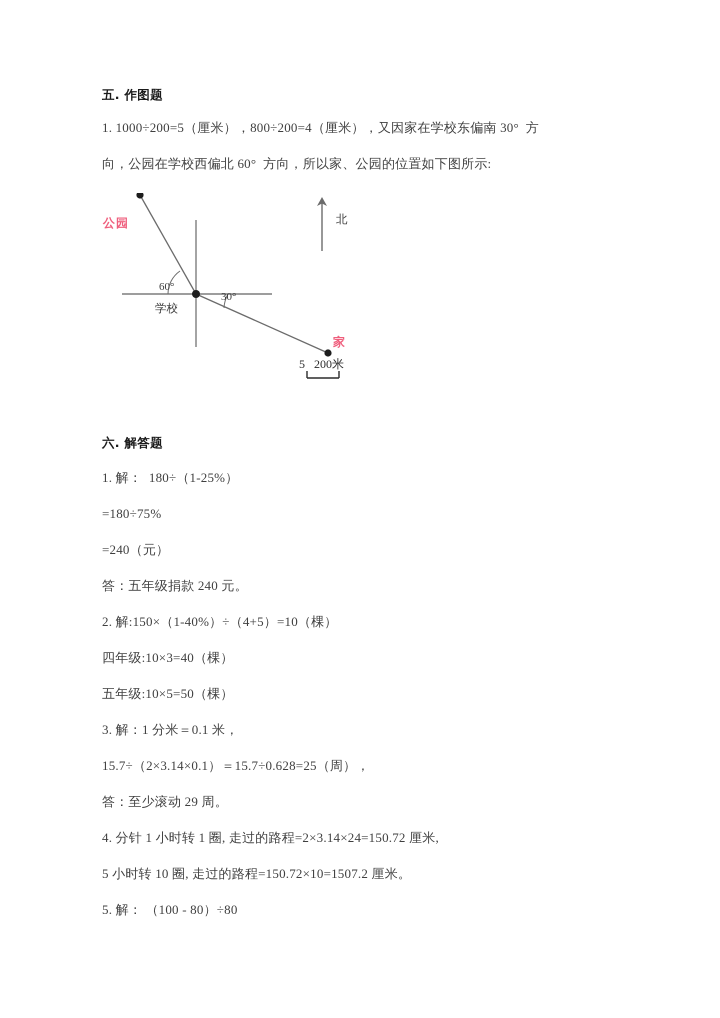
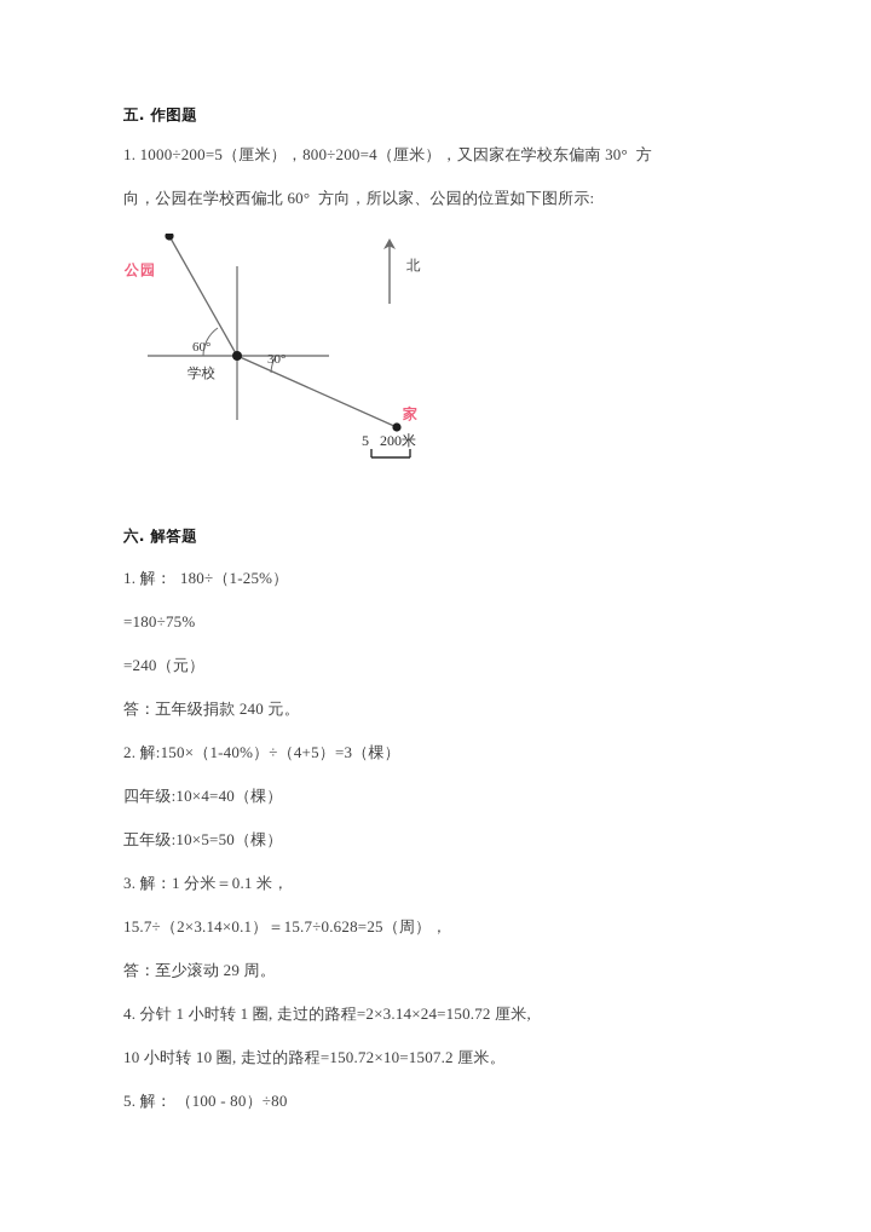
  五. 作图题
  1. 1000÷200=5（厘米），800÷200=4（厘米），又因家在学校东偏南 30° 方
  向，公园在学校西偏北 60° 方向，所以家、公园的位置如下图所示:
  公园
  学校
  家
  北
  60°
  30°
  5
  200米
  六. 解答题
  1. 解： 180÷（1-25%）
  =180÷75%
  =240（元）
  答：五年级捐款 240 元。
- 2. 解:150×（1-40%）÷（4+5）=10（棵）
+ 2. 解:150×（1-40%）÷（4+5）=3（棵）
- 四年级:10×3=40（棵）
+ 四年级:10×4=40（棵）
  五年级:10×5=50（棵）
  3. 解：1 分米＝0.1 米，
  15.7÷（2×3.14×0.1）＝15.7÷0.628=25（周），
  答：至少滚动 29 周。
  4. 分针 1 小时转 1 圈, 走过的路程=2×3.14×24=150.72 厘米,
- 5 小时转 10 圈, 走过的路程=150.72×10=1507.2 厘米。
+ 10 小时转 10 圈, 走过的路程=150.72×10=1507.2 厘米。
  5. 解： （100 - 80）÷80
